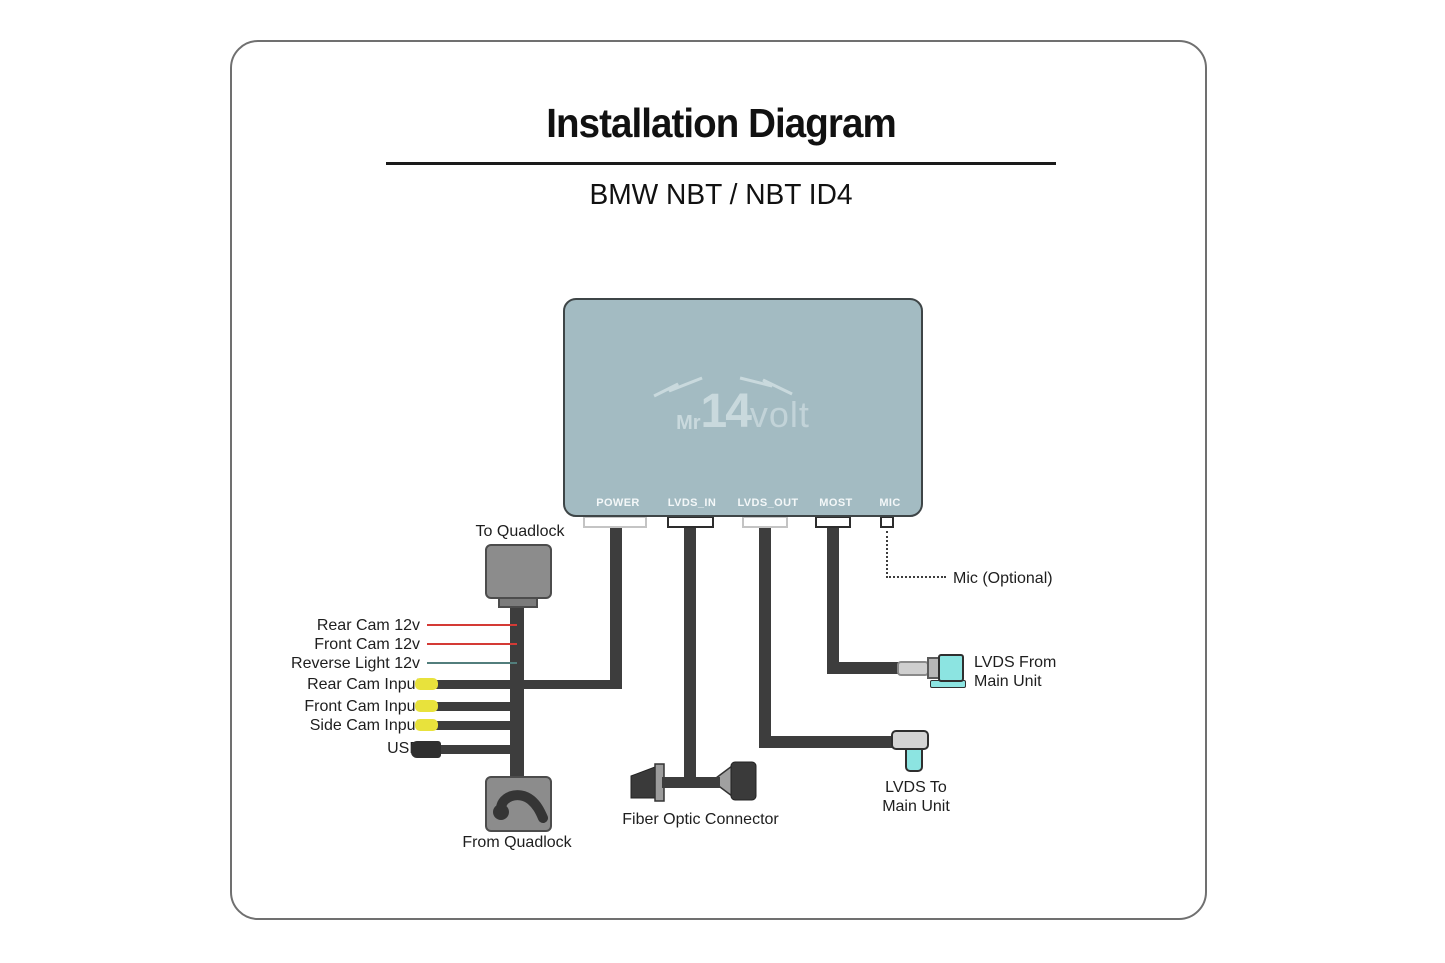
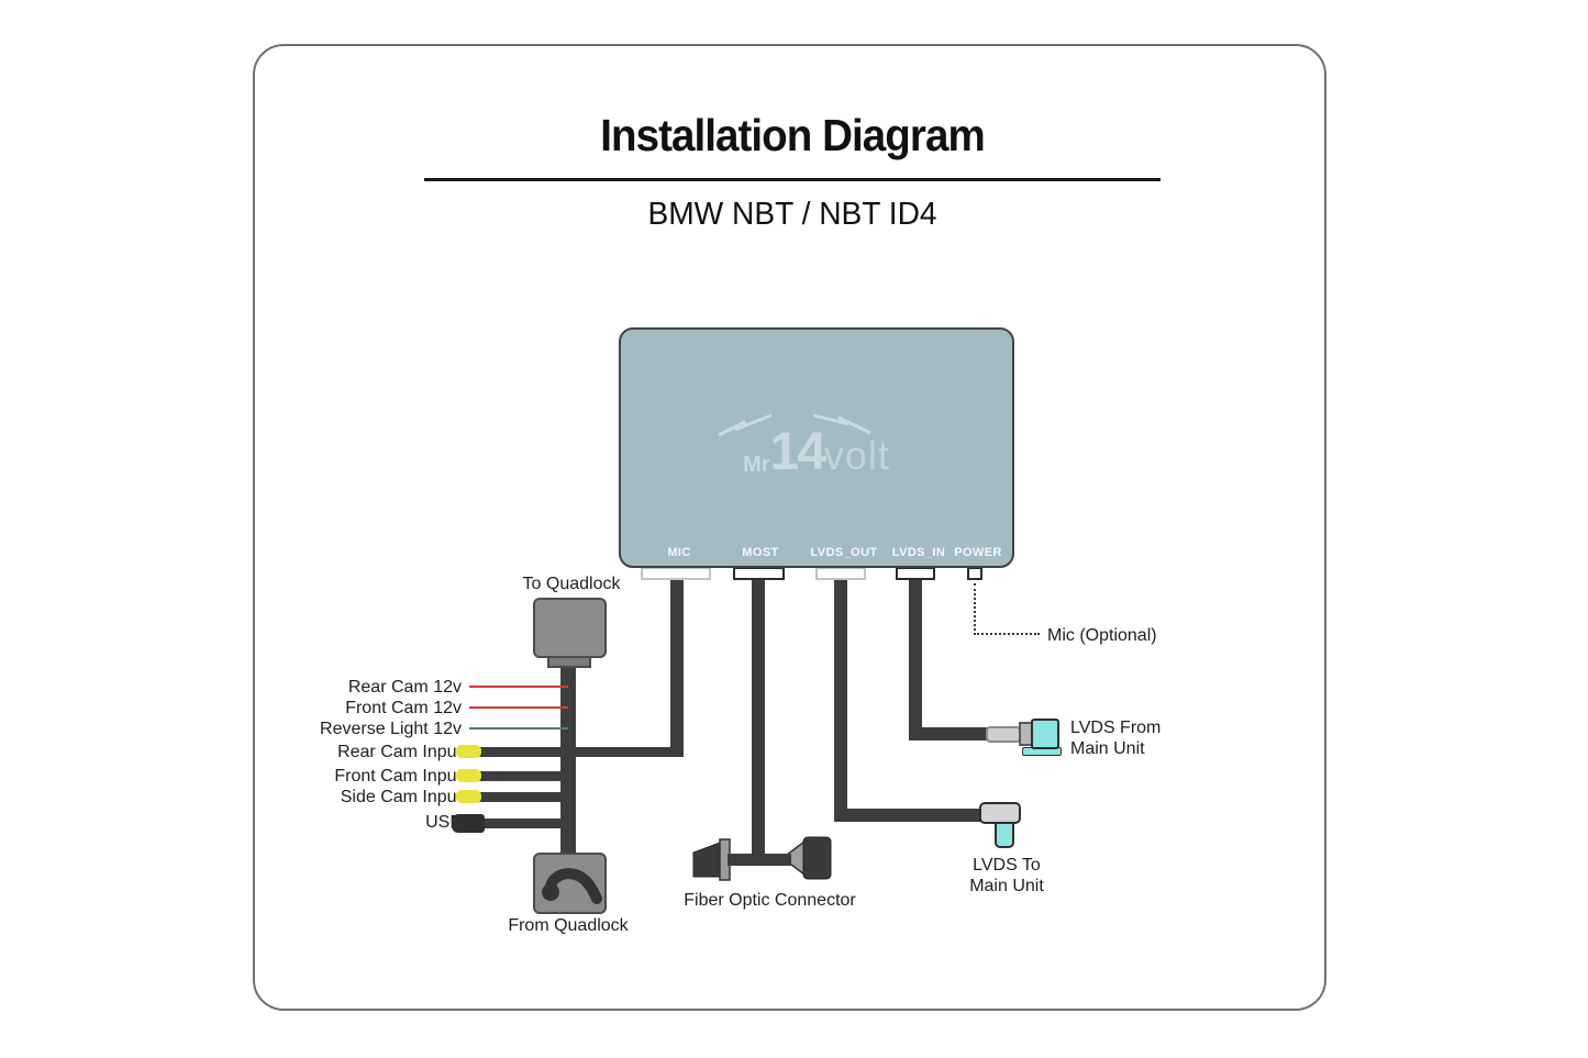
  Installation Diagram
  BMW NBT / NBT ID4
  Mr14volt
- POWER
+ MIC
- LVDS_IN
+ MOST
  LVDS_OUT
- MOST
+ LVDS_IN
- MIC
+ POWER
  To Quadlock
  From Quadlock
  Rear Cam 12v
  Front Cam 12v
  Reverse Light 12v
  Rear Cam Inpu
  Front Cam Inpu
  Side Cam Inpu
  Fiber Optic Connector
  Mic (Optional)
  LVDS From
  Main Unit
  LVDS To
  Main Unit
